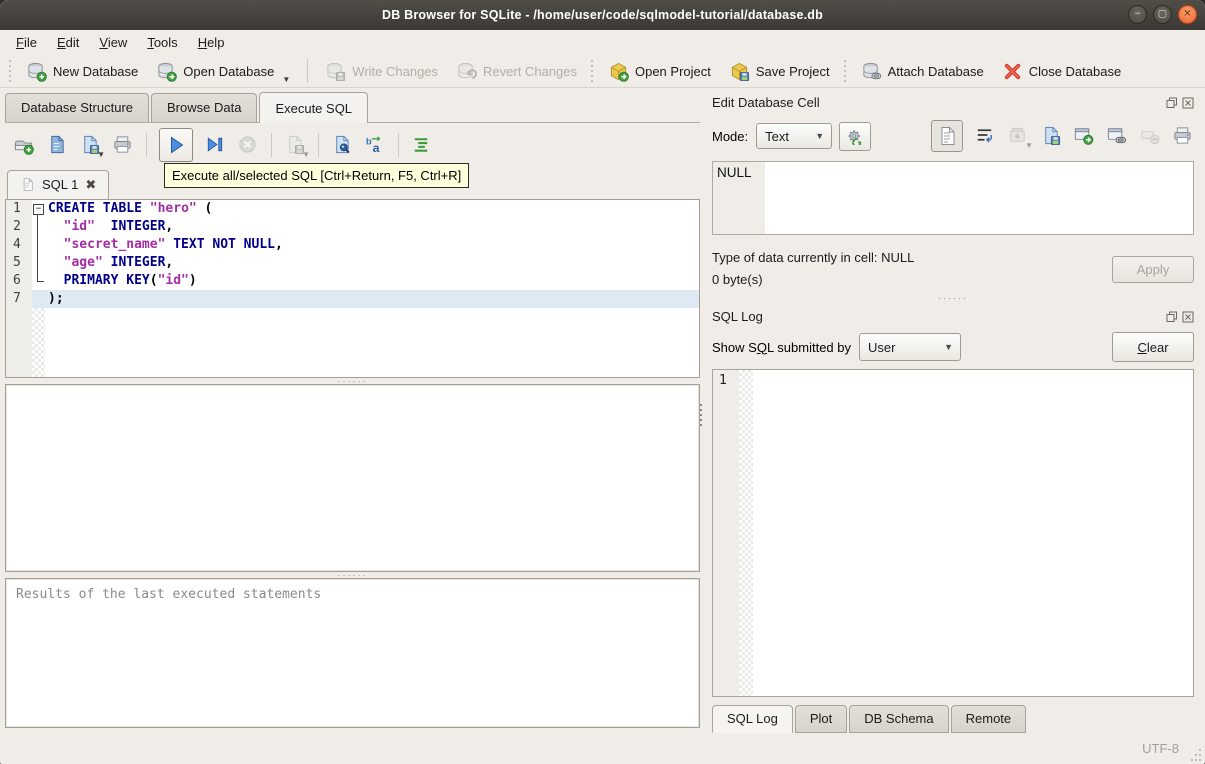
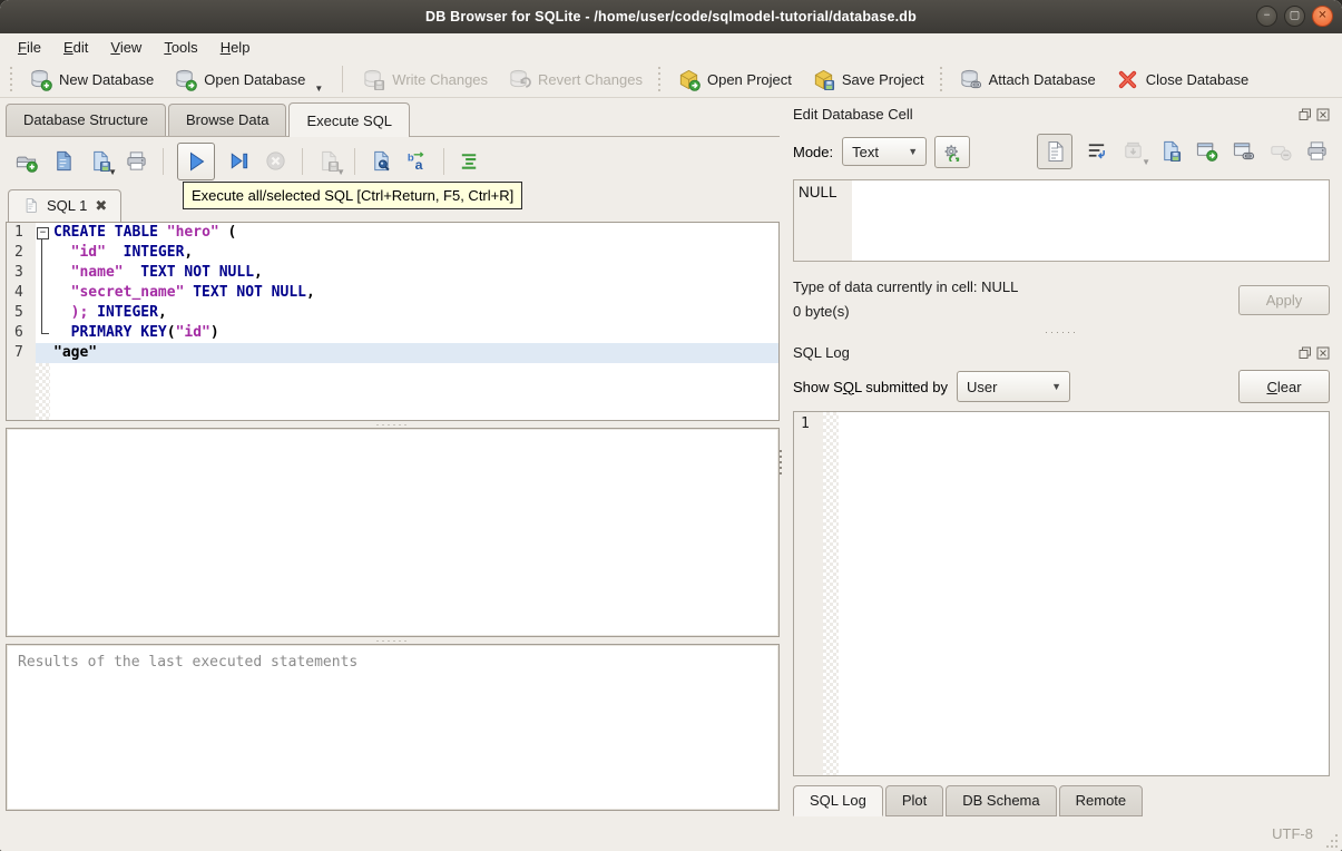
  DB Browser for SQLite - /home/user/code/sqlmodel-tutorial/database.db
  −
  ▢
  ✕
  File
  Edit
  View
  Tools
  Help
  New Database
  Open Database
  ▼
  Write Changes
  Revert Changes
  Open Project
  Save Project
  Attach Database
  Close Database
  Database Structure
  Browse Data
  Execute SQL
  ▼
  ▼
  b
  a
  SQL 1
  ✖
  1
  −
  CREATE TABLE "hero" (
  2
  "id" INTEGER,
+ 3
+ "name" TEXT NOT NULL,
  4
  "secret_name" TEXT NOT NULL,
  5
- "age" INTEGER,
+ ); INTEGER,
  6
  PRIMARY KEY("id")
  7
- );
+ "age"
  ······
  ······
  Results of the last executed statements
  Edit Database Cell
  Mode:
  Text
  ▼
  ▼
  NULL
  Type of data currently in cell: NULL
  0 byte(s)
  Apply
  ······
  SQL Log
  Show SQL submitted by
  User
  ▼
  C
  lear
  1
  SQL Log
  Plot
  DB Schema
  Remote
  UTF-8
  Execute all/selected SQL [Ctrl+Return, F5, Ctrl+R]
